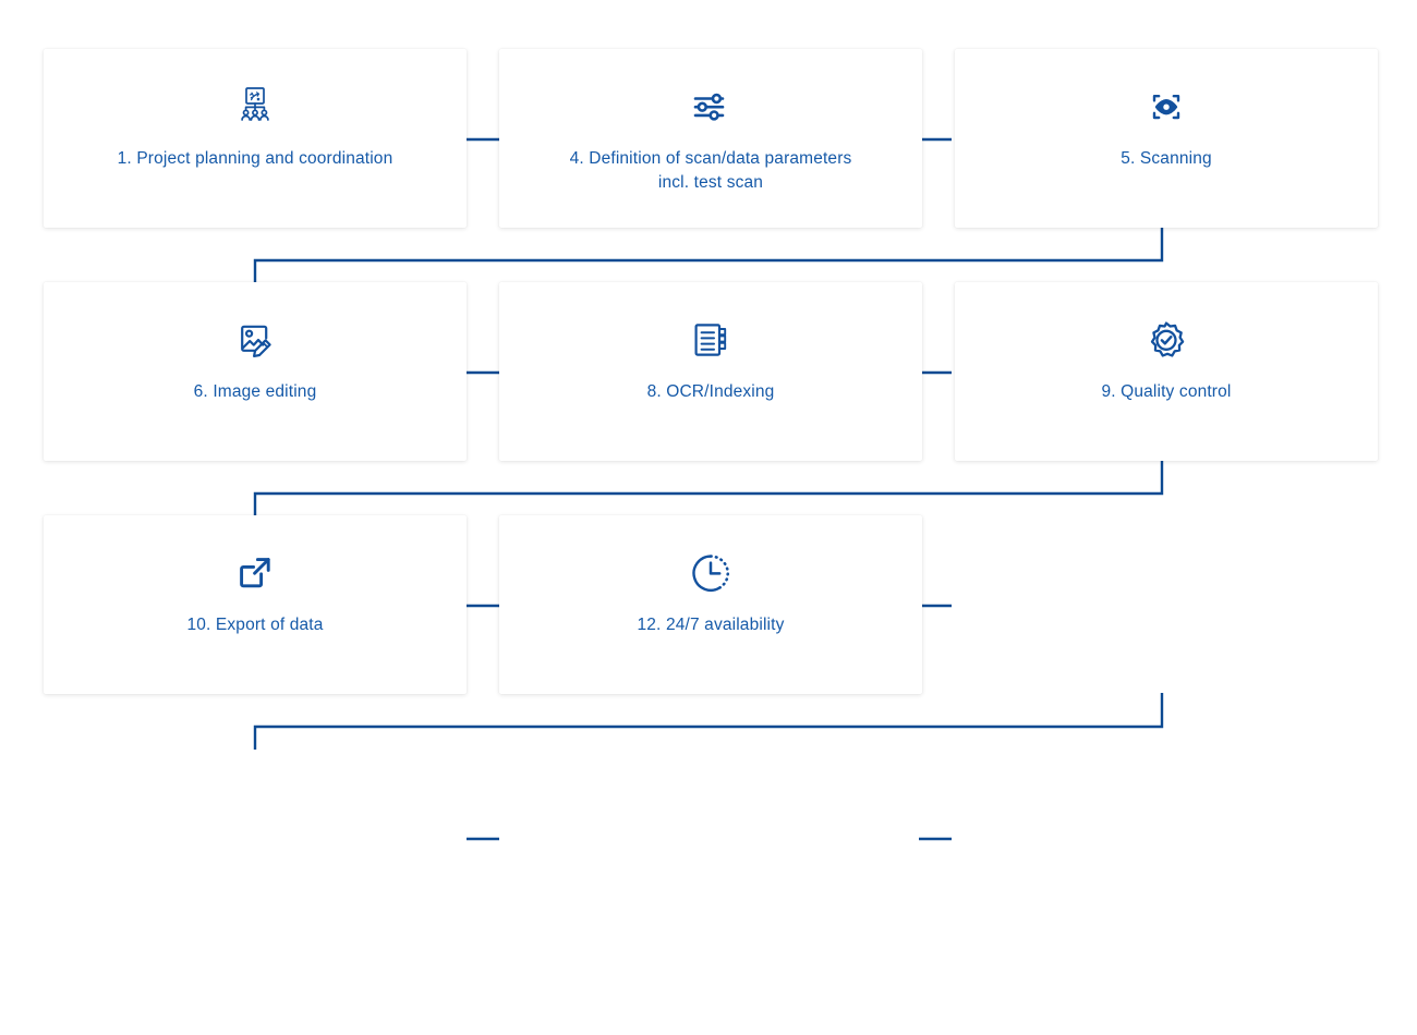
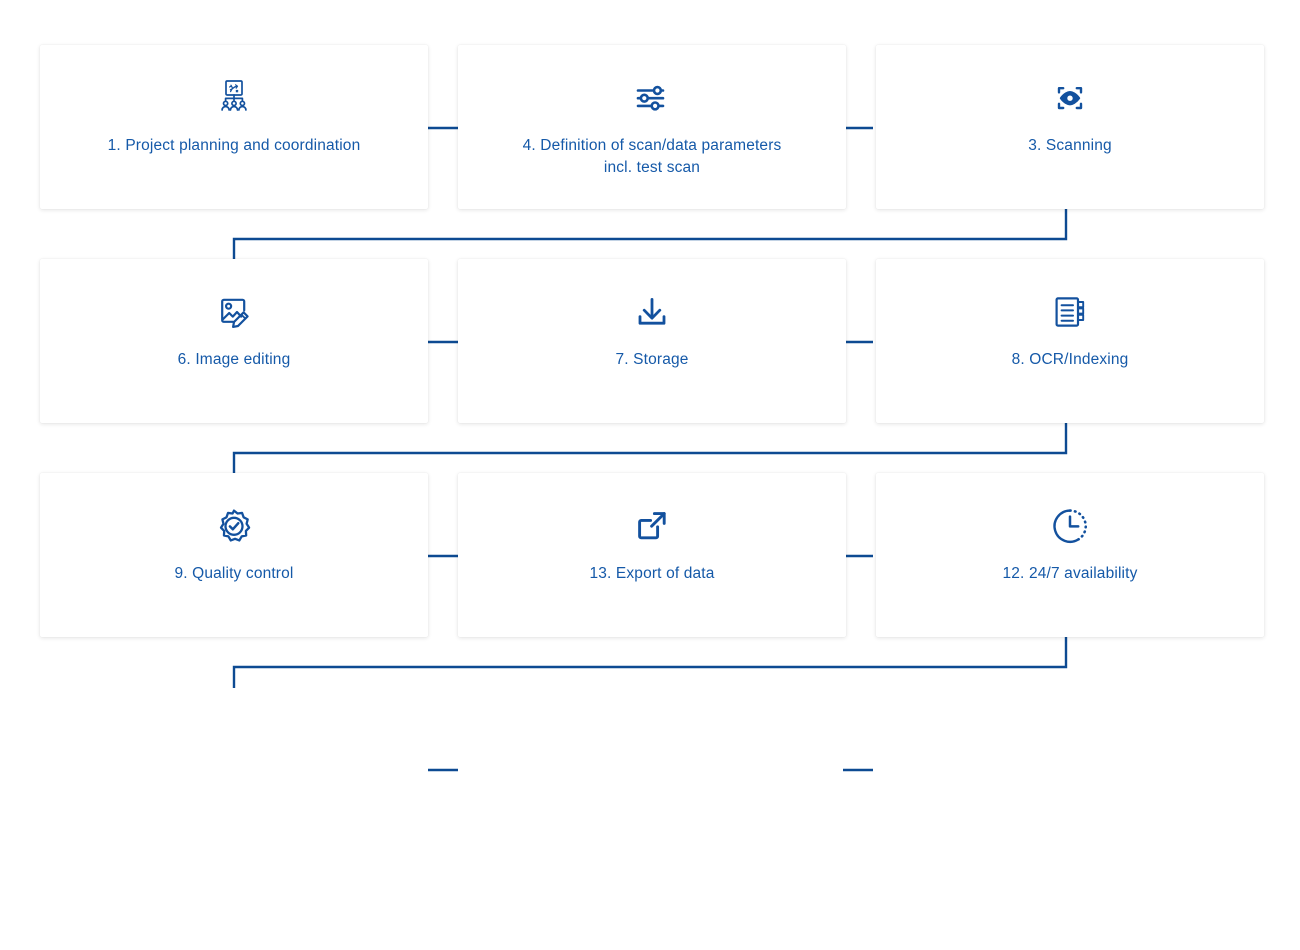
  1. Project planning and coordination
  4. Definition of scan/data parameters
  incl. test scan
- 5. Scanning
+ 3. Scanning
  6. Image editing
+ 7. Storage
  8. OCR/Indexing
  9. Quality control
- 10. Export of data
+ 13. Export of data
  12. 24/7 availability
